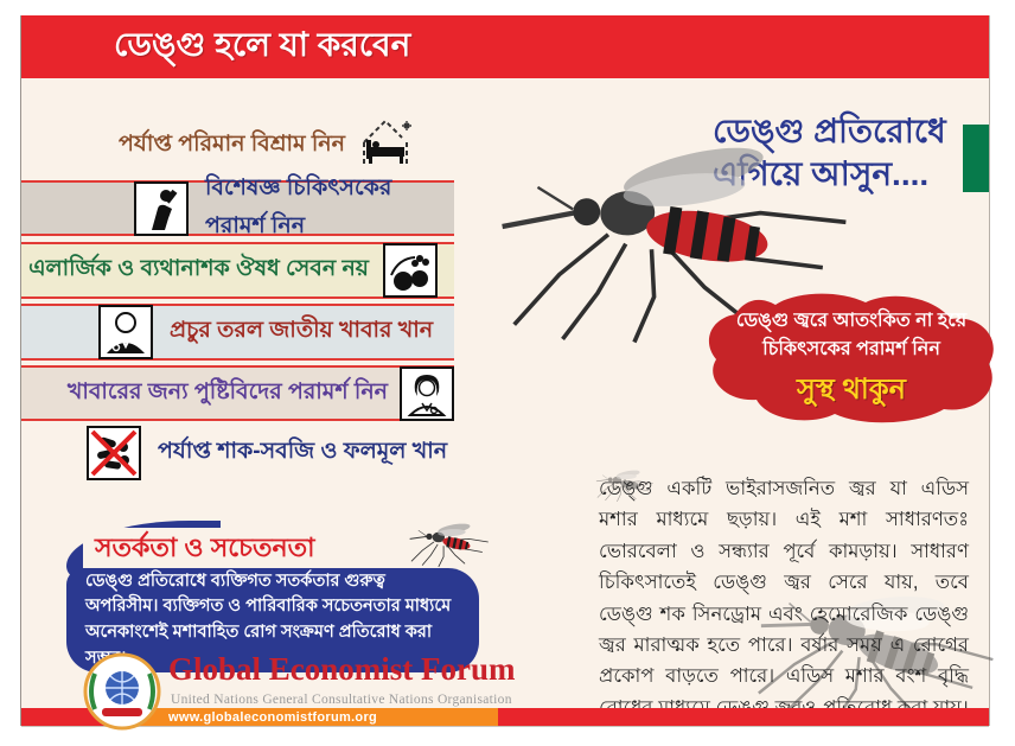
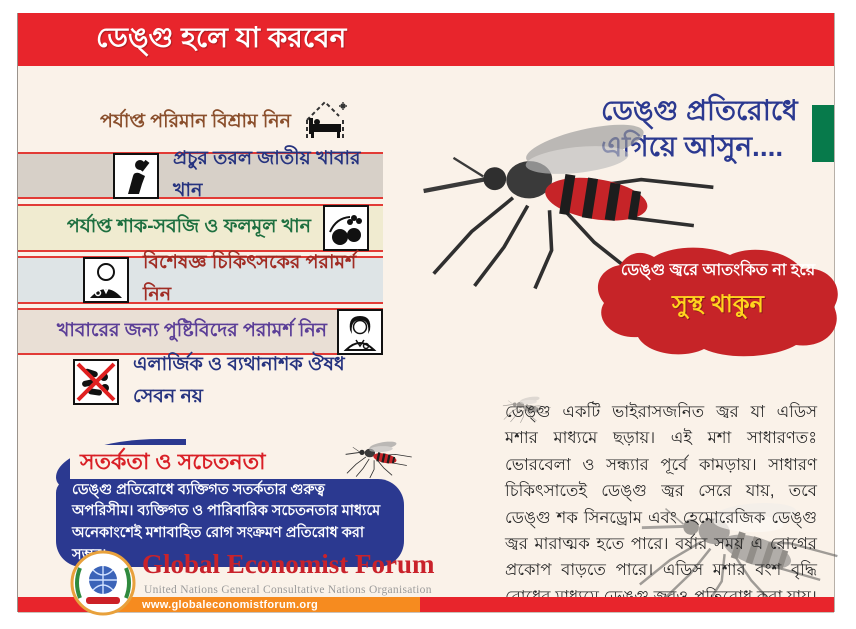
  ডেঙ্গু হলে যা করবেন
  পর্যাপ্ত পরিমান বিশ্রাম নিন
- বিশেষজ্ঞ চিকিৎসকের পরামর্শ নিন
+ প্রচুর তরল জাতীয় খাবার খান
- এলার্জিক ও ব্যথানাশক ঔষধ সেবন নয়
+ পর্যাপ্ত শাক-সবজি ও ফলমূল খান
- প্রচুর তরল জাতীয় খাবার খান
+ বিশেষজ্ঞ চিকিৎসকের পরামর্শ নিন
  খাবারের জন্য পুষ্টিবিদের পরামর্শ নিন
- পর্যাপ্ত শাক-সবজি ও ফলমূল খান
+ এলার্জিক ও ব্যথানাশক ঔষধ সেবন নয়
  ডেঙ্গু প্রতিরোধে
  গিয়ে আসুন....
  ডেঙ্গু জ্বরে আতংকিত না হয়ে
- চিকিৎসকের পরামর্শ নিন
  সুস্থ থাকুন
  ডেঙ্গু একটি ভাইরাসজনিত জ্বর যা এডিস মশার মাধ্যমে ছড়ায়। এই মশা সাধারণতঃ ভোরবেলা ও সন্ধ্যার পূর্বে কামড়ায়। সাধারণ চিকিৎসাতেই ডেঙ্গু জ্বর সেরে যায়, তবে ডেঙ্গু শক সিনড্রোম এবং হেমোরেজিক ডেঙ্গু জ্বর মারাত্মক হতে পারে। বর্ষার সময় এ রোগের প্রকোপ বাড়তে পারে। এডিস মশার বংশ বৃদ্ধি
  সতর্কতা ও সচেতনতা
  ডেঙ্গু প্রতিরোধে ব্যক্তিগত সতর্কতার গুরুত্ব অপরিসীম। ব্যক্তিগত ও পারিবারিক সচেতনতার মাধ্যমে অনেকাংশেই মশাবাহিত রোগ সংক্রমণ প্রতিরোধ করা স
  Global Economist Forum
  United Nations General Consultative Nations Organisation
  www.globaleconomistforum.org
